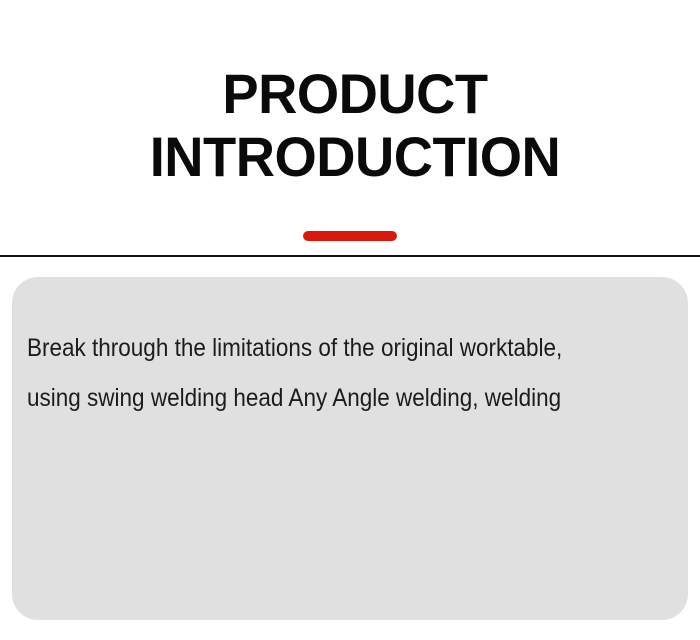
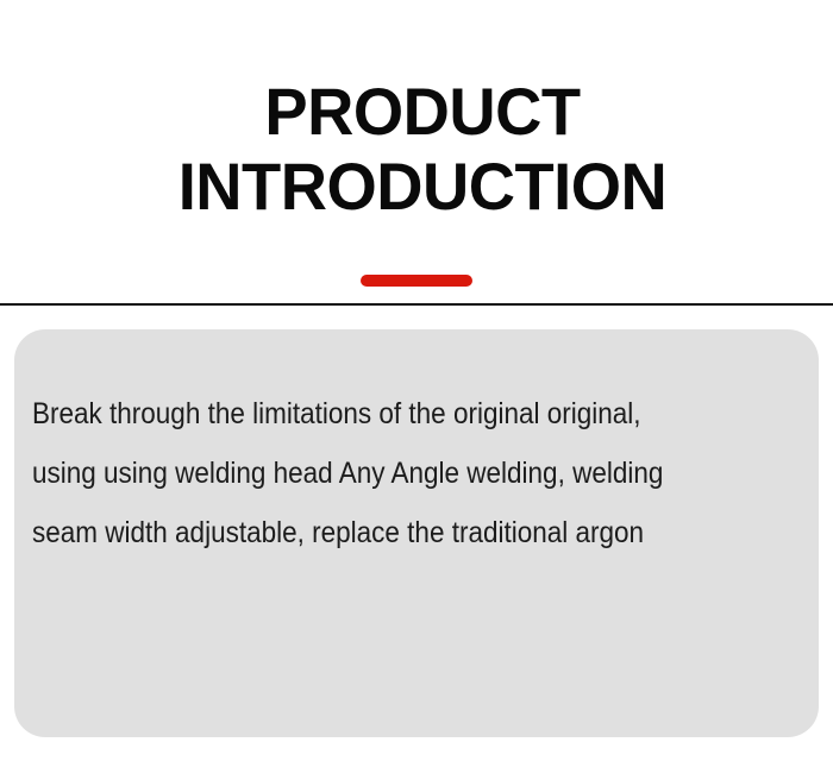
  PRODUCT
  INTRODUCTION
- Break through the limitations of the original worktable,
+ Break through the limitations of the original original,
- using swing welding head Any Angle welding, welding
+ using using welding head Any Angle welding, welding
+ seam width adjustable, replace the traditional argon
